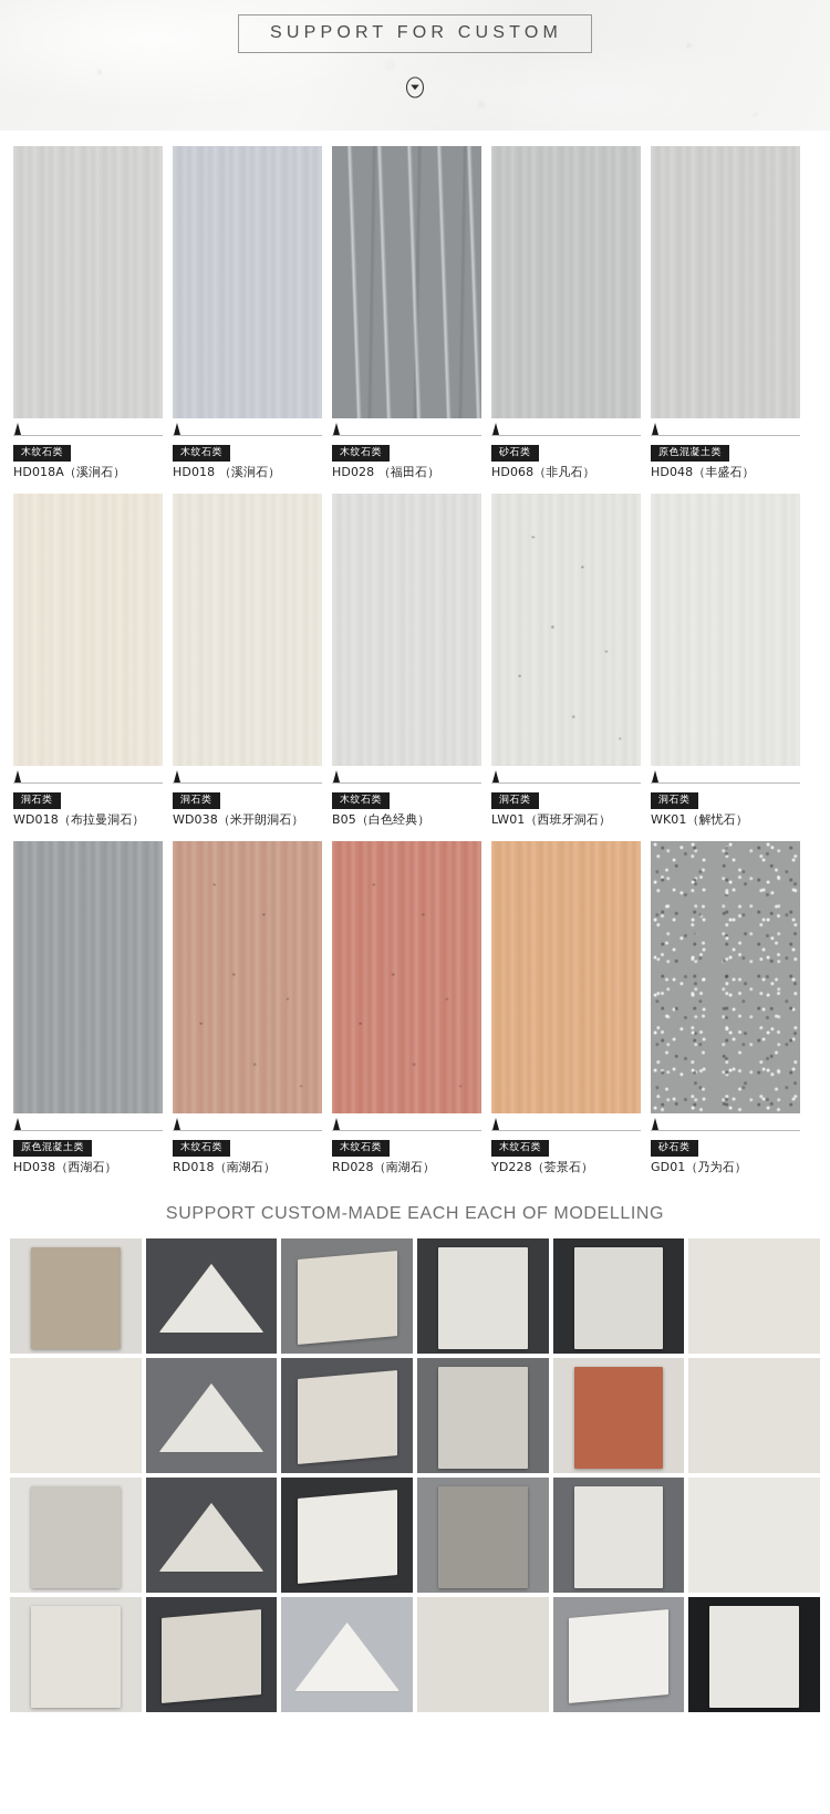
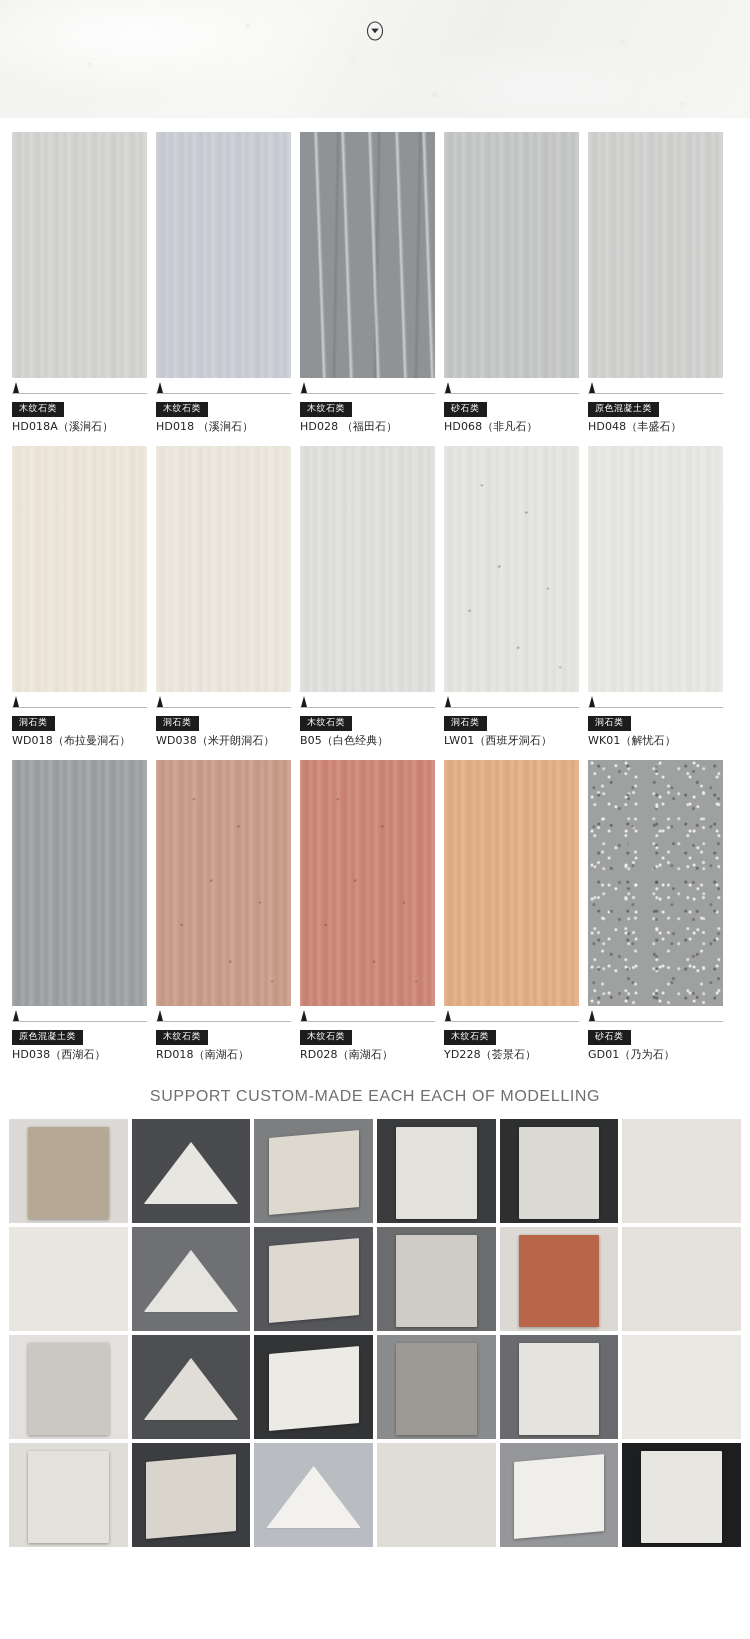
- SUPPORT FOR CUSTOM
  木纹石类
  HD018A（溪涧石）
  木纹石类
  HD018 （溪涧石）
  木纹石类
  HD028 （福田石）
  砂石类
  HD068（非凡石）
  原色混凝土类
  HD048（丰盛石）
  洞石类
  WD018（布拉曼洞石）
  洞石类
  WD038（米开朗洞石）
  木纹石类
  B05（白色经典）
  洞石类
  LW01（西班牙洞石）
  洞石类
  WK01（解忧石）
  原色混凝土类
  HD038（西湖石）
  木纹石类
  RD018（南湖石）
  木纹石类
  RD028（南湖石）
  木纹石类
  YD228（荟景石）
  砂石类
  GD01（乃为石）
  SUPPORT CUSTOM-MADE EACH EACH OF MODELLING
